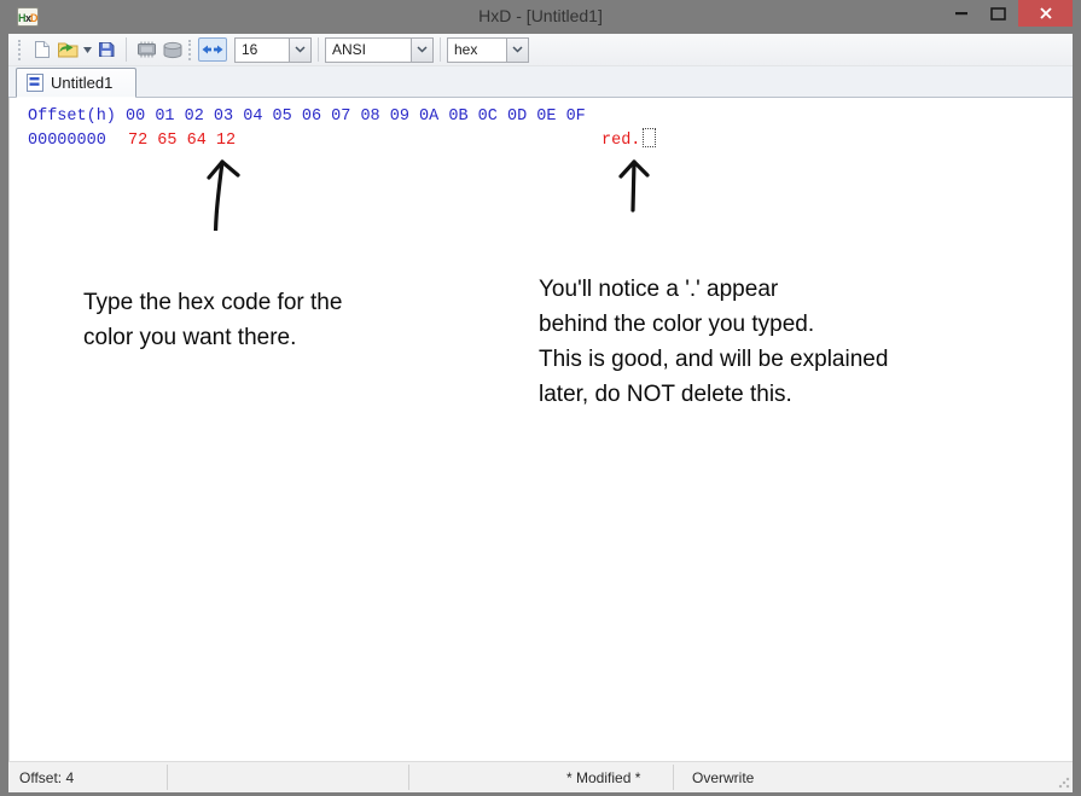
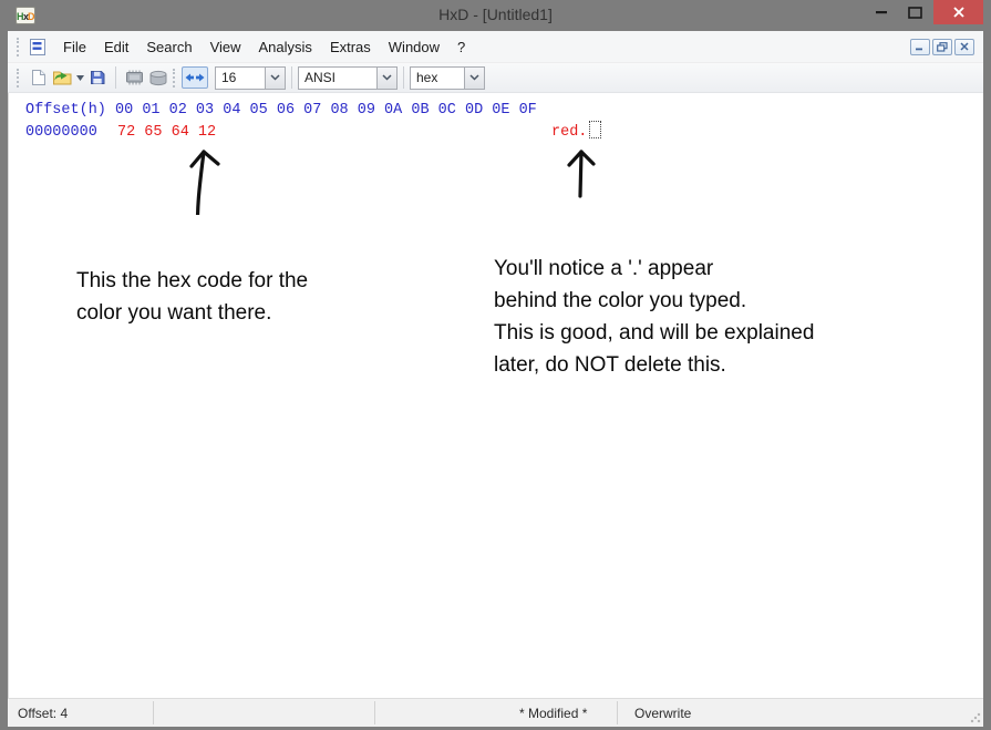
  H
  x
  D
  HxD - [Untitled1]
+ File
+ Edit
+ Search
+ View
+ Analysis
+ Extras
+ Window
+ ?
  16
  ANSI
  hex
- Untitled1
  Offset(h) 00 01 02 03 04 05 06 07 08 09 0A 0B 0C 0D 0E 0F
  00000000
  72 65 64 12
  red.
- Type the hex code for the
+ This the hex code for the
  color you want there.
  You'll notice a '.' appear
  behind the color you typed.
  This is good, and will be explained
  later, do NOT delete this.
  Offset: 4
  * Modified *
  Overwrite
